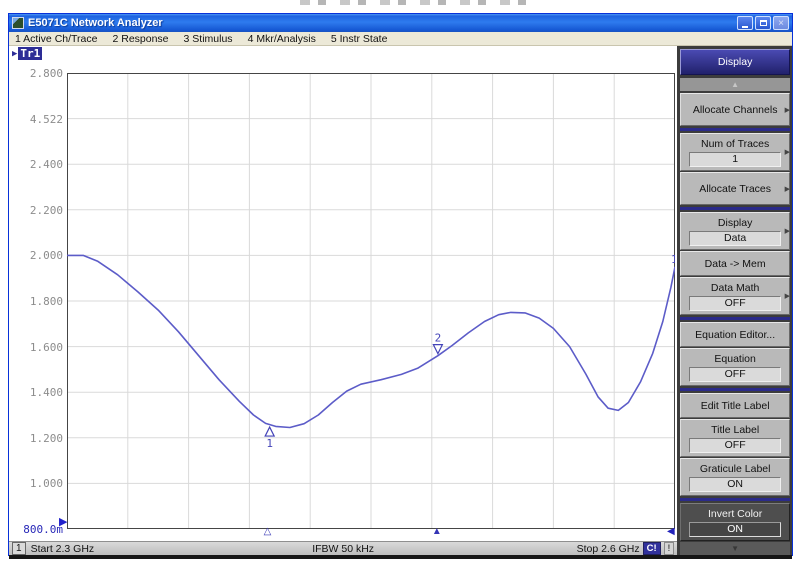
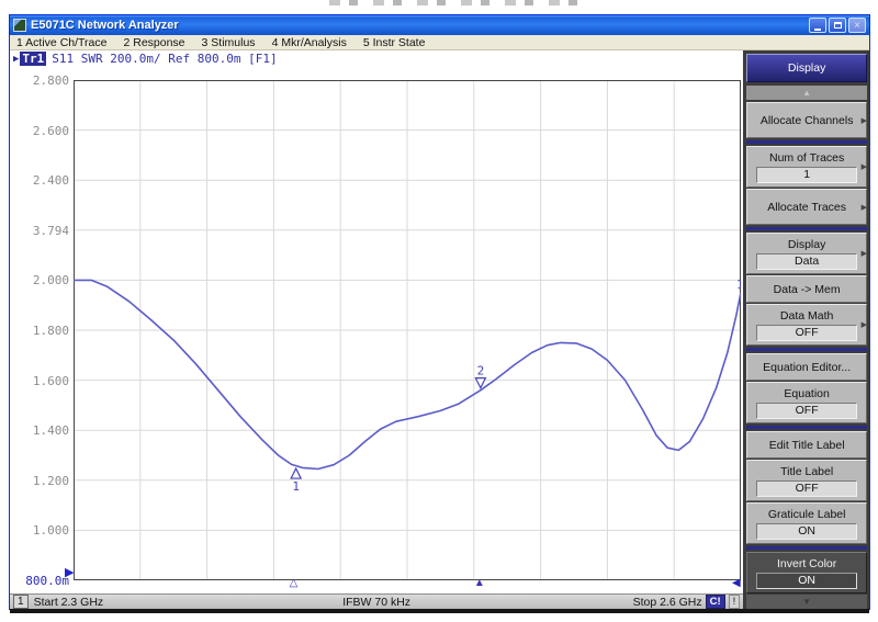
  E5071C Network Analyzer
  ×
  1 Active Ch/Trace
  2 Response
  3 Stimulus
  4 Mkr/Analysis
  5 Instr State
  ▶
  Tr1
+ S11 SWR 200.0m/ Ref 800.0m [F1]
  2.800
- 4.522
+ 2.600
  2.400
- 2.200
+ 3.794
  2.000
  1.800
  1.600
  1.400
  1.200
  1.000
  800.0m
  1
  2
  1
  ▶
  △
  ▲
  ◀
  1
  Start 2.3 GHz
- IFBW 50 kHz
+ IFBW 70 kHz
  Stop 2.6 GHz
  C!
  !
  Display
  ▲
  Allocate Channels
  Num of Traces
  1
  Allocate Traces
  Display
  Data
  Data -> Mem
  Data Math
  OFF
  Equation Editor...
  Equation
  OFF
  Edit Title Label
  Title Label
  OFF
  Graticule Label
  ON
  Invert Color
  ON
  ▼
